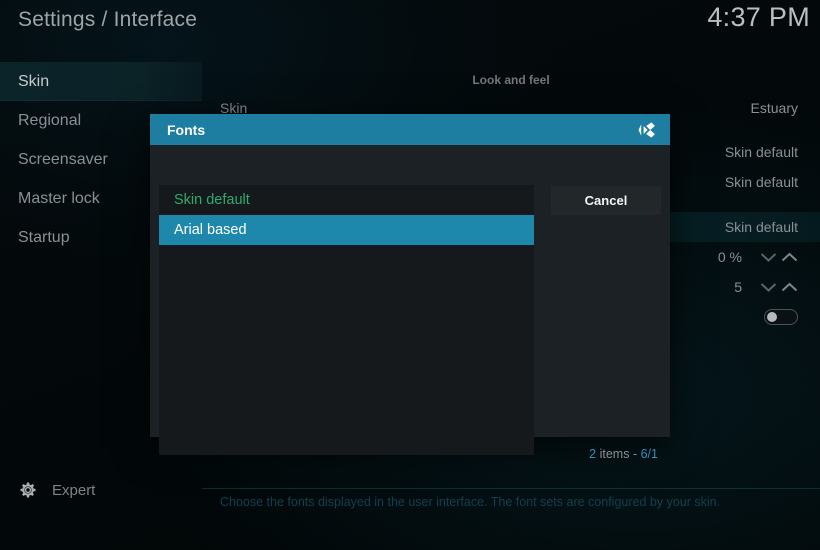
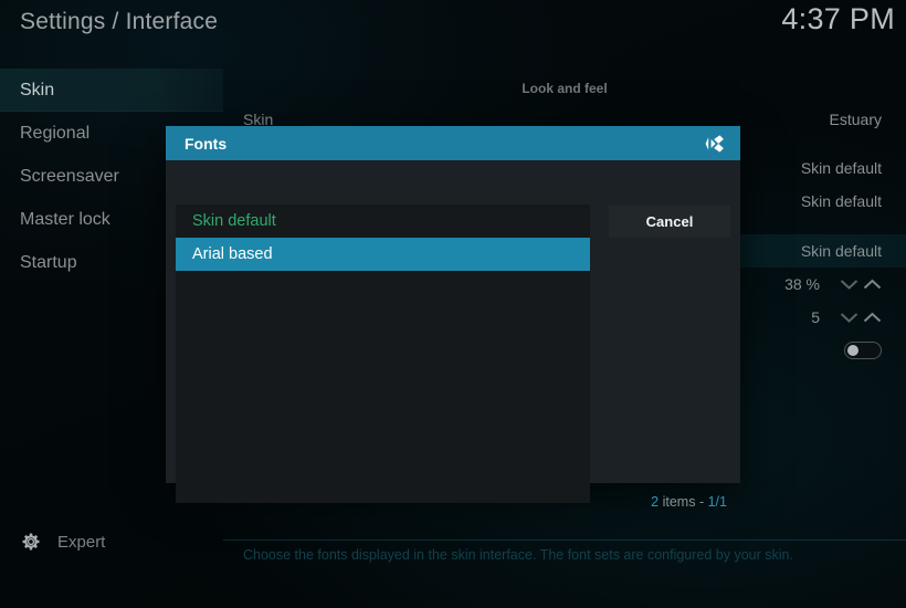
  Settings / Interface
  4:37 PM
  Skin
  Regional
  Screensaver
  Master lock
  Startup
  Expert
  Look and feel
  Skin
  Estuary
  Skin default
  Skin default
  Skin default
- 0 %
+ 38 %
  5
- Choose the fonts displayed in the user interface. The font sets are configured by your skin.
+ Choose the fonts displayed in the skin interface. The font sets are configured by your skin.
  Fonts
  Skin default
  Arial based
  Cancel
- 2 items - 6/1
+ 2 items - 1/1
